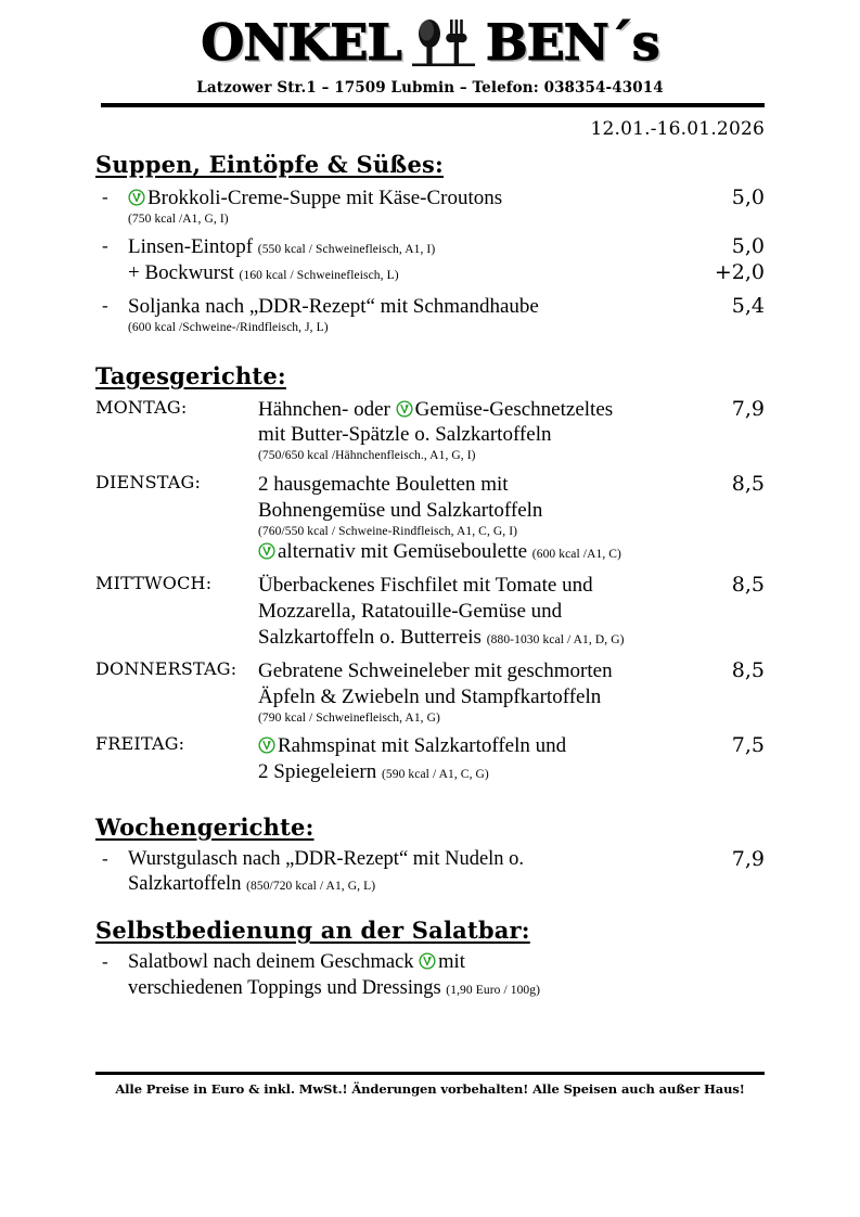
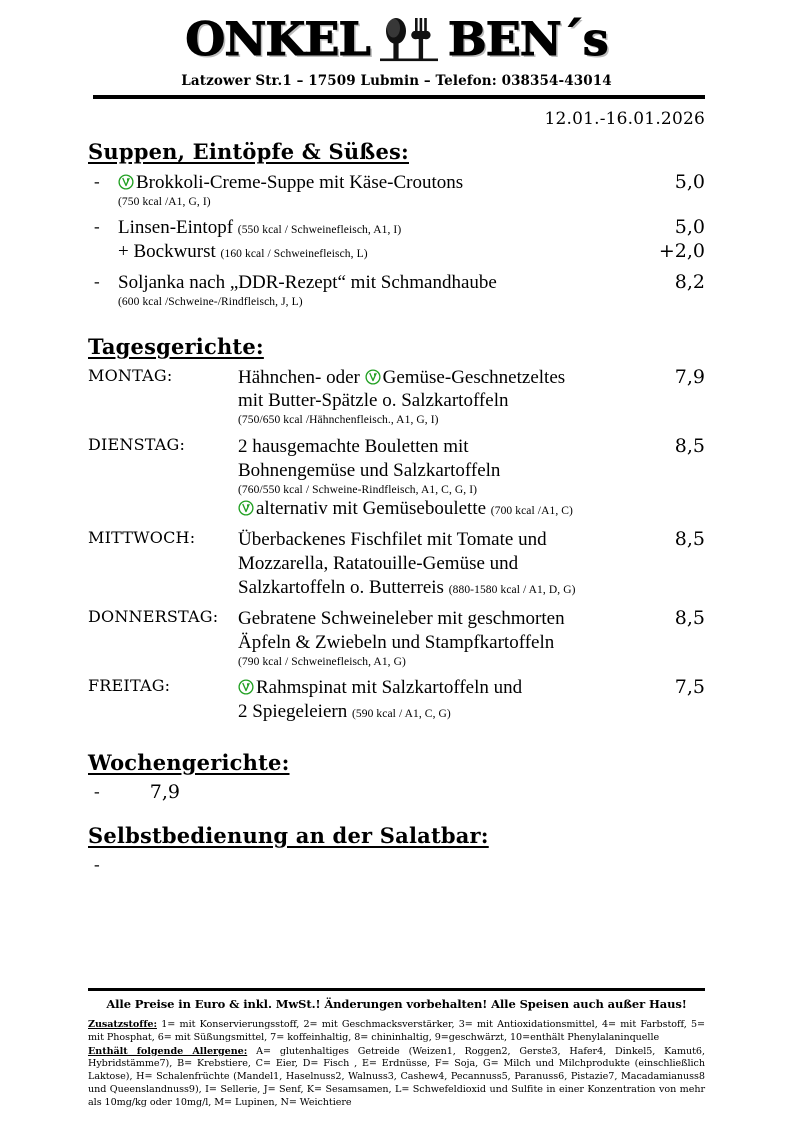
  ONKEL
  BEN´s
  Latzower Str.1 – 17509 Lubmin – Telefon: 038354-43014
  12.01.-16.01.2026
  Suppen, Eintöpfe & Süßes:
  -
  Brokkoli-Creme-Suppe mit Käse-Croutons
  (750 kcal /A1, G, I)
  5,0
  -
  Linsen-Eintopf (550 kcal / Schweinefleisch, A1, I)
  + Bockwurst (160 kcal / Schweinefleisch, L)
  5,0
  +2,0
  -
  Soljanka nach „DDR-Rezept“ mit Schmandhaube
  (600 kcal /Schweine-/Rindfleisch, J, L)
- 5,4
+ 8,2
  Tagesgerichte:
  MONTAG:
  Hähnchen- oder Gemüse-Geschnetzeltes
  mit Butter-Spätzle o. Salzkartoffeln
  (750/650 kcal /Hähnchenfleisch., A1, G, I)
  7,9
  DIENSTAG:
  2 hausgemachte Bouletten mit
  Bohnengemüse und Salzkartoffeln
  (760/550 kcal / Schweine-Rindfleisch, A1, C, G, I)
- alternativ mit Gemüseboulette (600 kcal /A1, C)
+ alternativ mit Gemüseboulette (700 kcal /A1, C)
  8,5
  MITTWOCH:
  Überbackenes Fischfilet mit Tomate und
  Mozzarella, Ratatouille-Gemüse und
- Salzkartoffeln o. Butterreis (880-1030 kcal / A1, D, G)
+ Salzkartoffeln o. Butterreis (880-1580 kcal / A1, D, G)
  8,5
  DONNERSTAG:
  Gebratene Schweineleber mit geschmorten
  Äpfeln & Zwiebeln und Stampfkartoffeln
  (790 kcal / Schweinefleisch, A1, G)
  8,5
  FREITAG:
  Rahmspinat mit Salzkartoffeln und
  2 Spiegeleiern (590 kcal / A1, C, G)
  7,5
  Wochengerichte:
  -
- Wurstgulasch nach „DDR-Rezept“ mit Nudeln o.
- Salzkartoffeln (850/720 kcal / A1, G, L)
  7,9
  Selbstbedienung an der Salatbar:
  -
- Salatbowl nach deinem Geschmack mit
- verschiedenen Toppings und Dressings (1,90 Euro / 100g)
  Alle Preise in Euro & inkl. MwSt.! Änderungen vorbehalten! Alle Speisen auch außer Haus!
+ Zusatzstoffe: 1= mit Konservierungsstoff, 2= mit Geschmacksverstärker, 3= mit Antioxidationsmittel, 4= mit Farbstoff, 5= mit Phosphat, 6= mit Süßungsmittel, 7= koffeinhaltig, 8= chininhaltig, 9=geschwärzt, 10=enthält Phenylalaninquelle
+ Enthält folgende Allergene: A= glutenhaltiges Getreide (Weizen1, Roggen2, Gerste3, Hafer4, Dinkel5, Kamut6, Hybridstämme7), B= Krebstiere, C= Eier, D= Fisch , E= Erdnüsse, F= Soja, G= Milch und Milchprodukte (einschließlich Laktose), H= Schalenfrüchte (Mandel1, Haselnuss2, Walnuss3, Cashew4, Pecannuss5, Paranuss6, Pistazie7, Macadamianuss8 und Queenslandnuss9), I= Sellerie, J= Senf, K= Sesamsamen, L= Schwefeldioxid und Sulfite in einer Konzentration von mehr als 10mg/kg oder 10mg/l, M= Lupinen, N= Weichtiere
